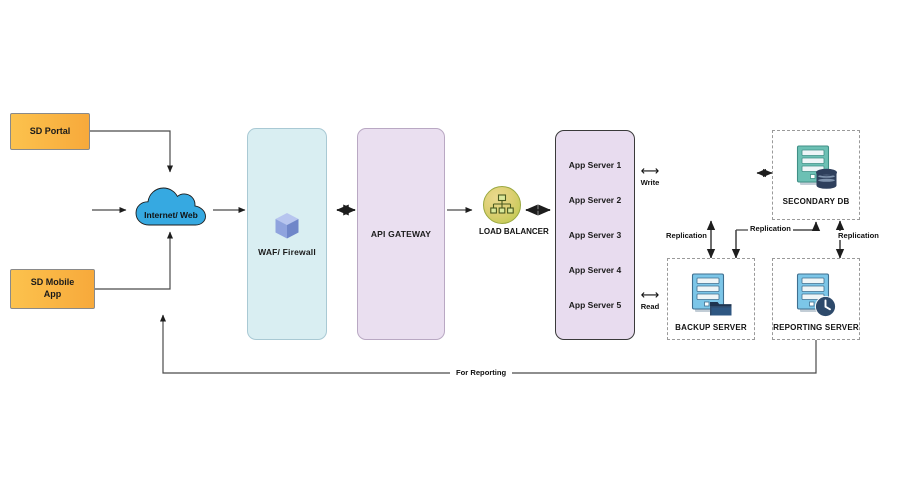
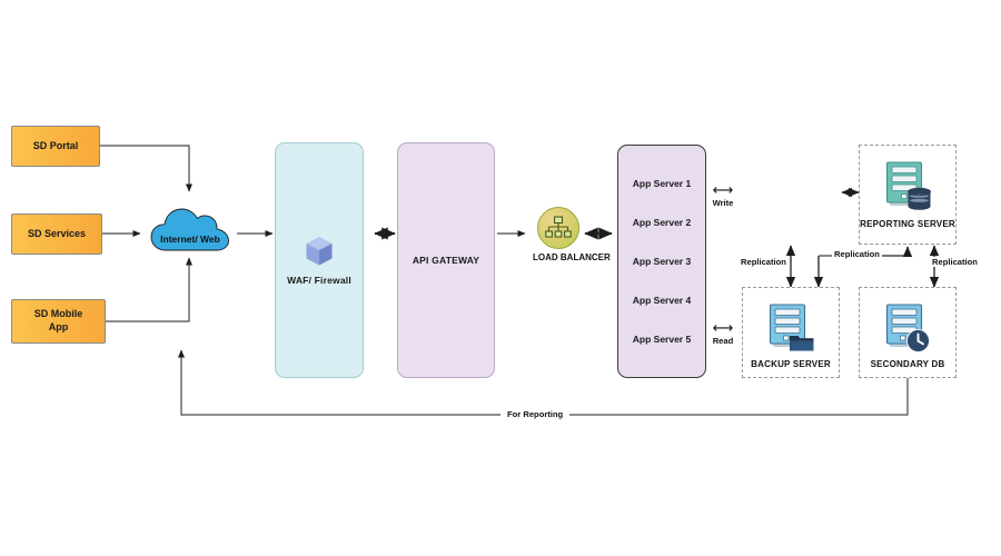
  SD Portal
+ SD Services
  SD Mobile
  App
  Internet/ Web
  WAF/ Firewall
  API GATEWAY
  LOAD BALANCER
  App Server 1
  App Server 2
  App Server 3
  App Server 4
  App Server 5
  ⟷
  Write
  ⟷
  Read
- SECONDARY DB
+ REPORTING SERVER
  BACKUP SERVER
- REPORTING SERVER
+ SECONDARY DB
  Replication
  Replication
  Replication
  For Reporting
